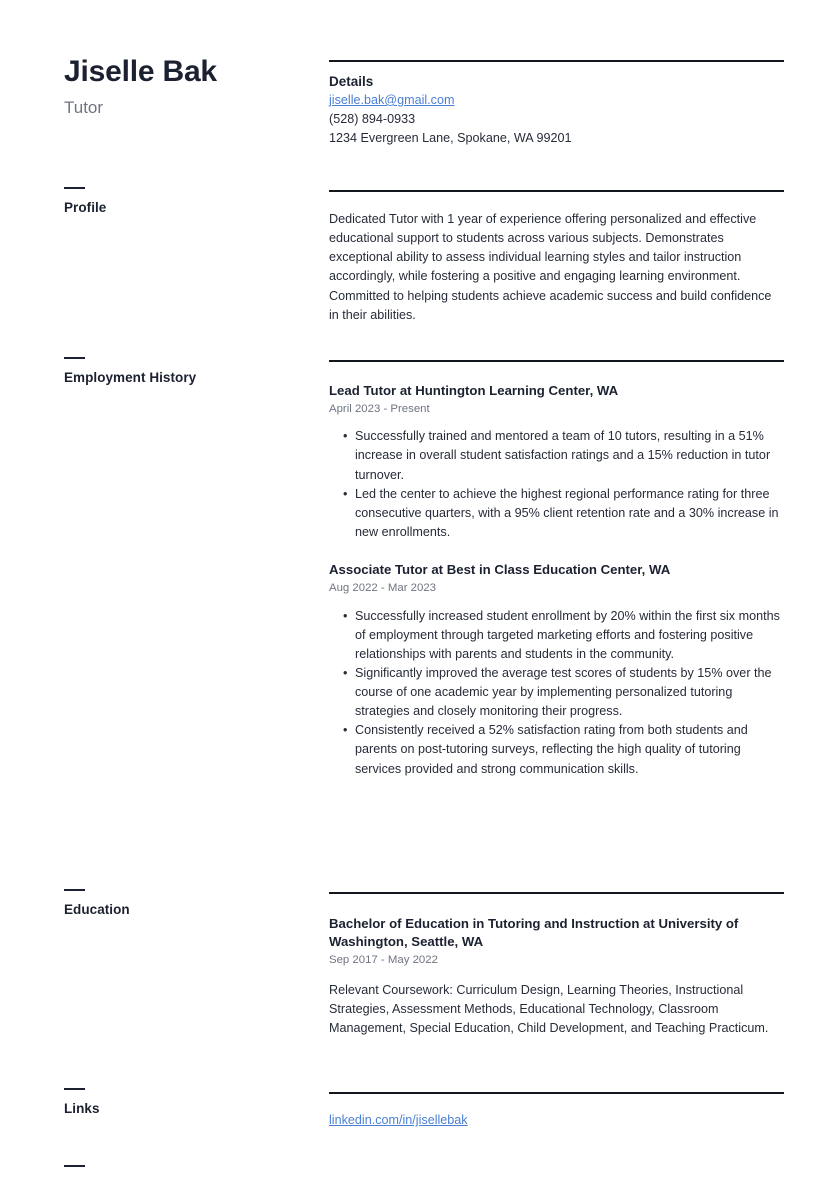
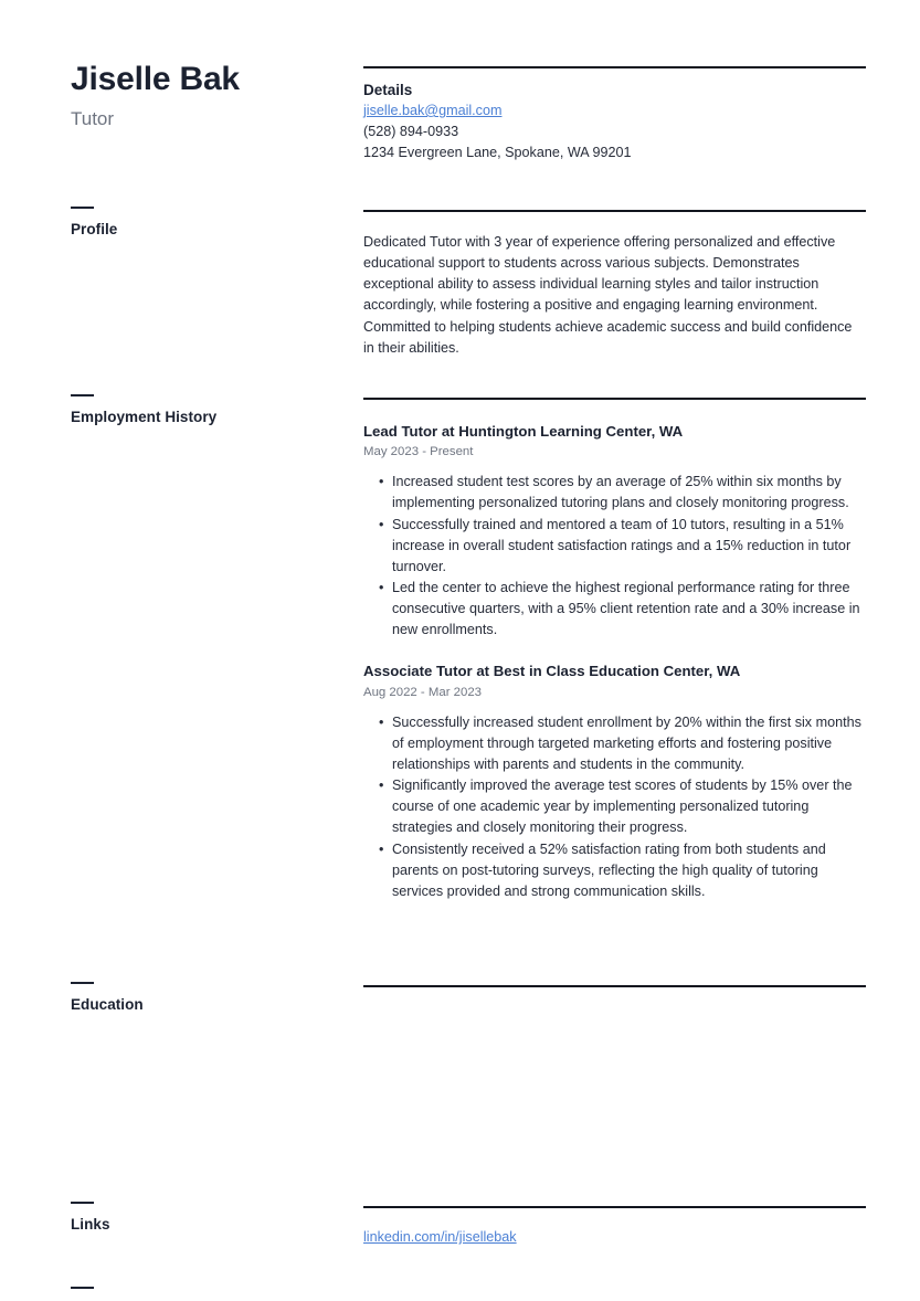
  Jiselle Bak
  Tutor
  Profile
  Employment History
  Education
  Links
  Details
  jiselle.bak@gmail.com
  (528) 894-0933
  1234 Evergreen Lane, Spokane, WA 99201
- Dedicated Tutor with 1 year of experience offering personalized and effective educational support to students across various subjects. Demonstrates exceptional ability to assess individual learning styles and tailor instruction accordingly, while fostering a positive and engaging learning environment. Committed to helping students achieve academic success and build confidence in their abilities.
+ Dedicated Tutor with 3 year of experience offering personalized and effective educational support to students across various subjects. Demonstrates exceptional ability to assess individual learning styles and tailor instruction accordingly, while fostering a positive and engaging learning environment. Committed to helping students achieve academic success and build confidence in their abilities.
  Lead Tutor at Huntington Learning Center, WA
- April 2023 - Present
+ May 2023 - Present
+ Increased student test scores by an average of 25% within six months by implementing personalized tutoring plans and closely monitoring progress.
  Successfully trained and mentored a team of 10 tutors, resulting in a 51% increase in overall student satisfaction ratings and a 15% reduction in tutor turnover.
  Led the center to achieve the highest regional performance rating for three consecutive quarters, with a 95% client retention rate and a 30% increase in new enrollments.
  Associate Tutor at Best in Class Education Center, WA
  Aug 2022 - Mar 2023
  Successfully increased student enrollment by 20% within the first six months of employment through targeted marketing efforts and fostering positive relationships with parents and students in the community.
  Significantly improved the average test scores of students by 15% over the course of one academic year by implementing personalized tutoring strategies and closely monitoring their progress.
  Consistently received a 52% satisfaction rating from both students and parents on post-tutoring surveys, reflecting the high quality of tutoring services provided and strong communication skills.
- Bachelor of Education in Tutoring and Instruction at University of Washington, Seattle, WA
- Sep 2017 - May 2022
- Relevant Coursework: Curriculum Design, Learning Theories, Instructional Strategies, Assessment Methods, Educational Technology, Classroom Management, Special Education, Child Development, and Teaching Practicum.
  linkedin.com/in/jisellebak
